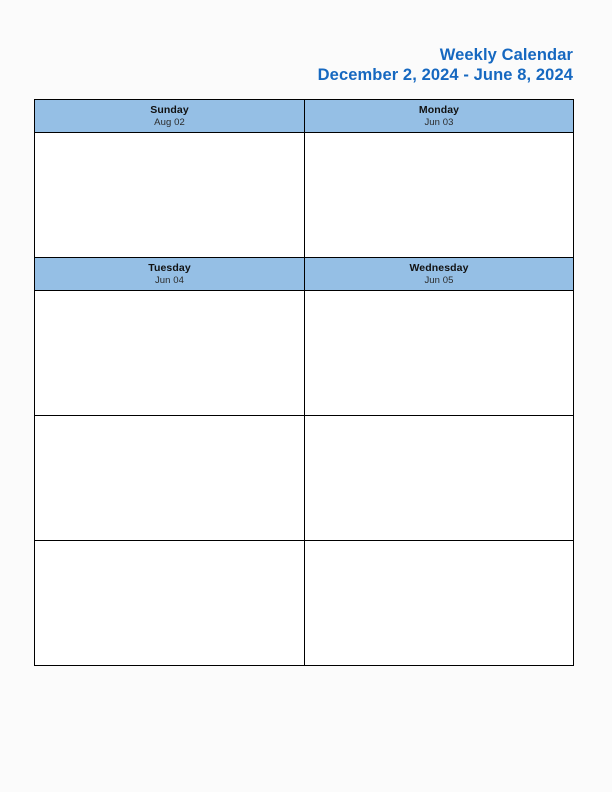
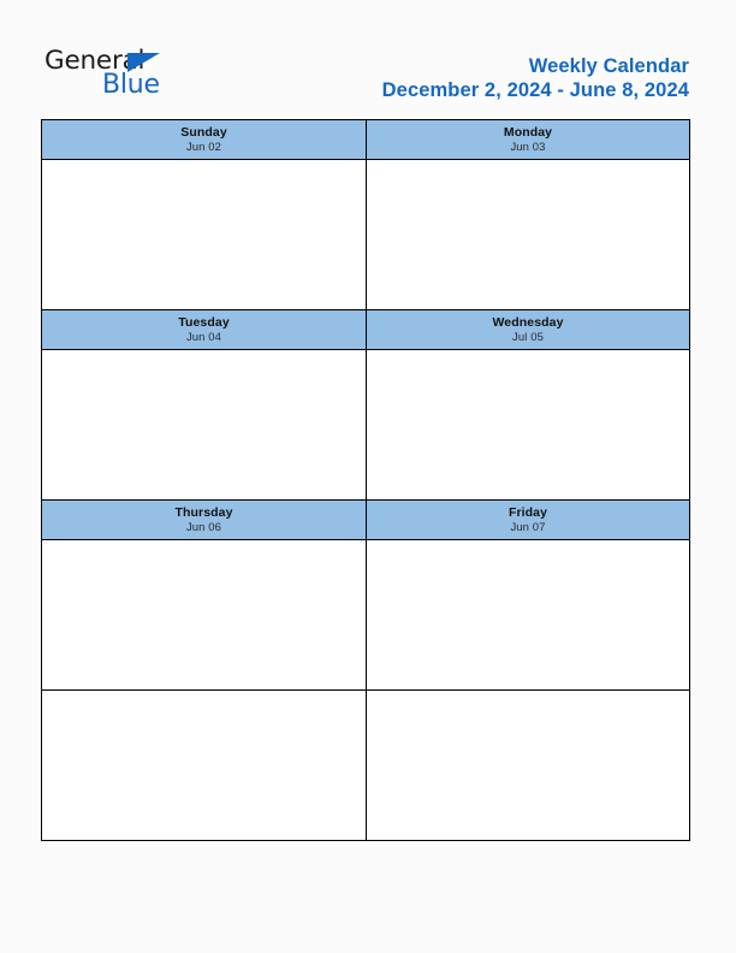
+ General
+ Blue
  Weekly Calendar
  December 2, 2024 - June 8, 2024
- Sunday Aug 02	Monday Jun 03
+ Sunday Jun 02	Monday Jun 03
- Tuesday Jun 04	Wednesday Jun 05
+ Tuesday Jun 04	Wednesday Jul 05
+ Thursday Jun 06	Friday Jun 07
